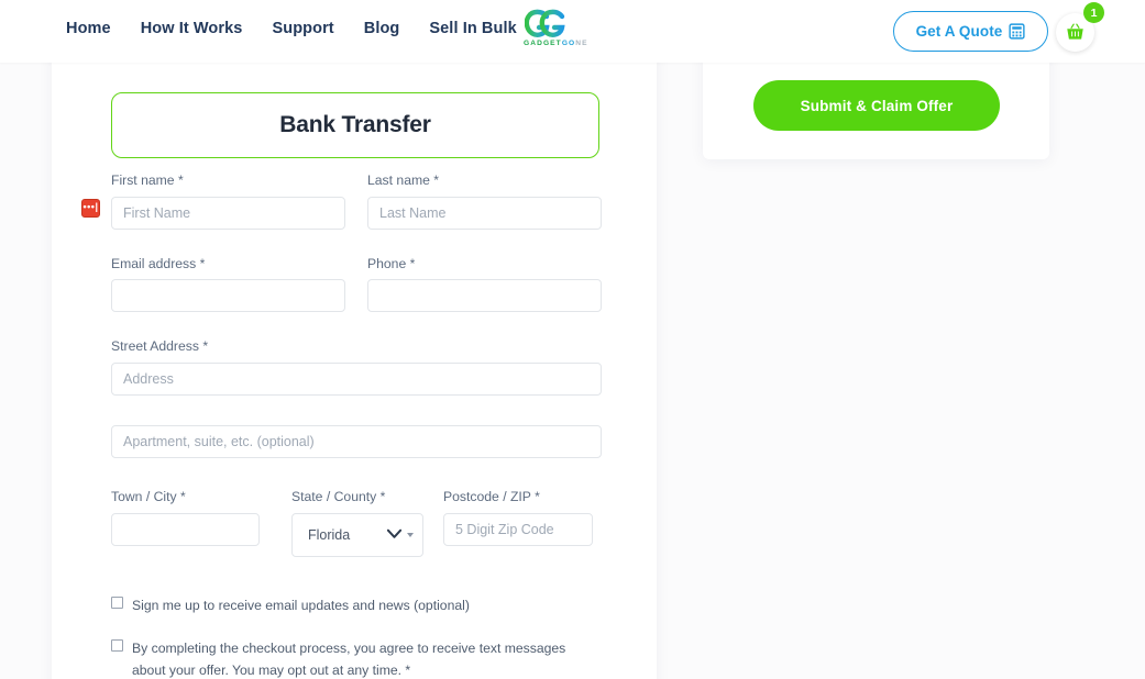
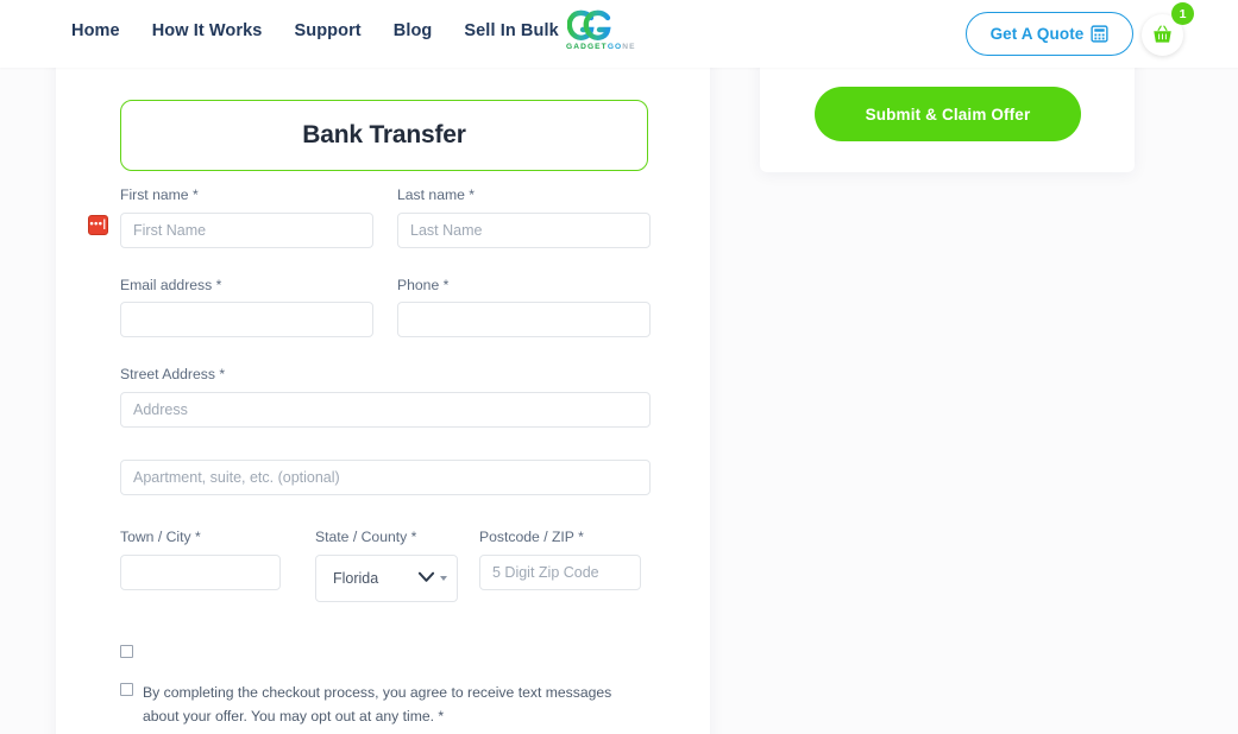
  Home
  How It Works
  Support
  Blog
  Sell In Bulk
  Get A Quote
  1
  Submit & Claim Offer
  Bank Transfer
  First name *
  •••|
  First Name
  Last name *
  Last Name
  Email address *
  Phone *
  Street Address *
  Address
  Apartment, suite, etc. (optional)
  Town / City *
  State / County *
  Florida
  Postcode / ZIP *
  5 Digit Zip Code
- Sign me up to receive email updates and news (optional)
  By completing the checkout process, you agree to receive text messages about your offer. You may opt out at any time. *
